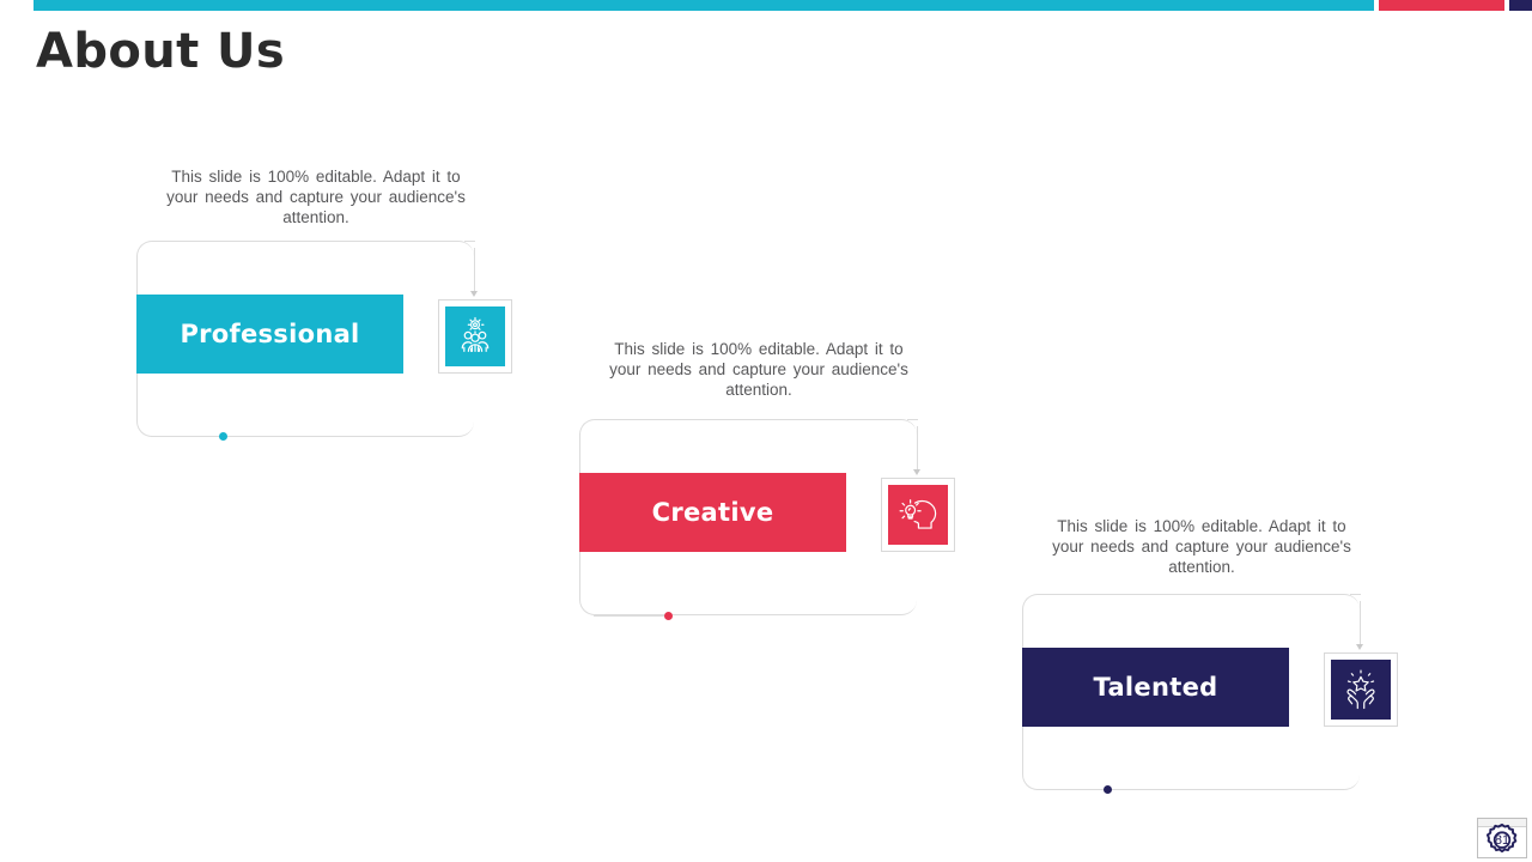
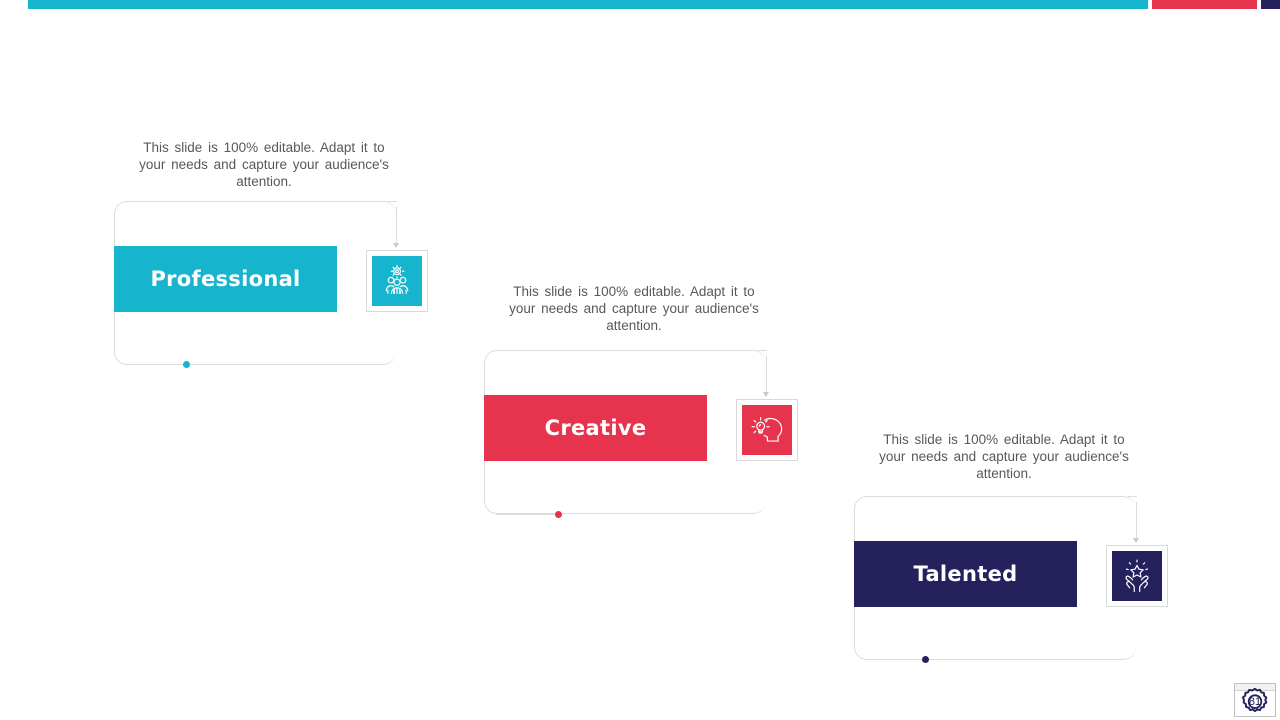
- About Us
  This slide is 100% editable. Adapt it to your needs and capture your audience's attention.
  Professional
  This slide is 100% editable. Adapt it to your needs and capture your audience's attention.
  Creative
  This slide is 100% editable. Adapt it to your needs and capture your audience's attention.
  Talented
  81
